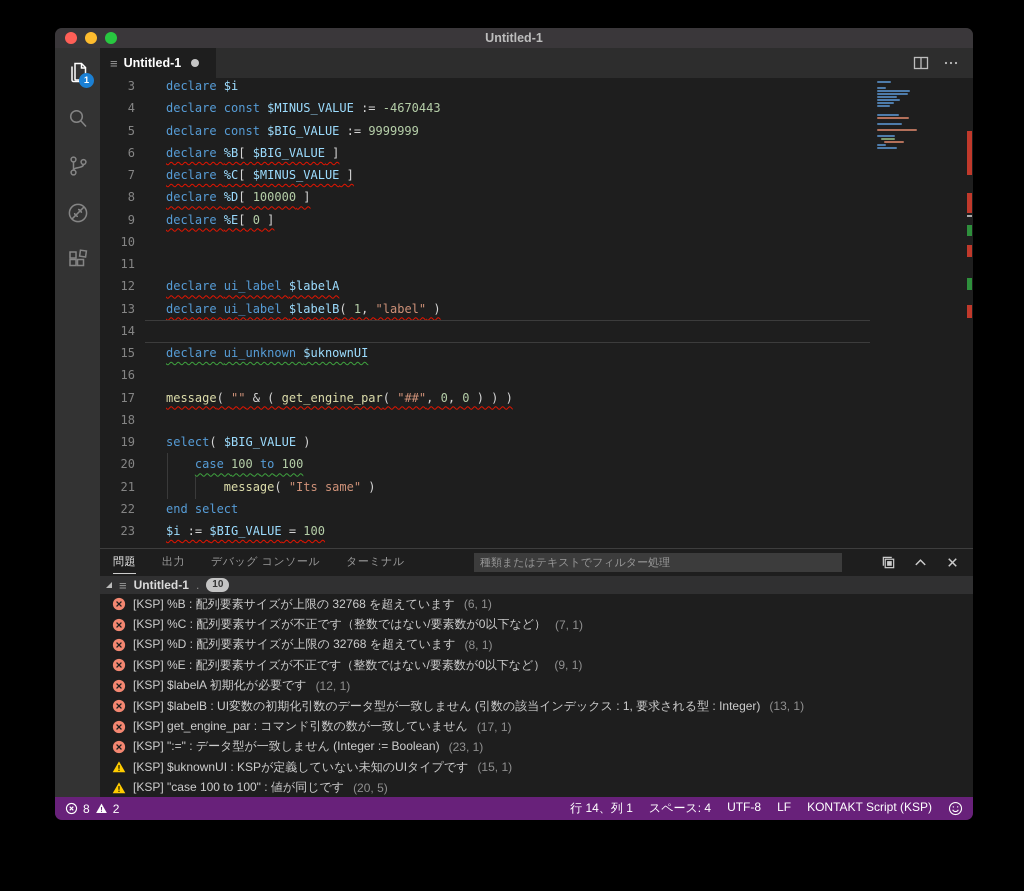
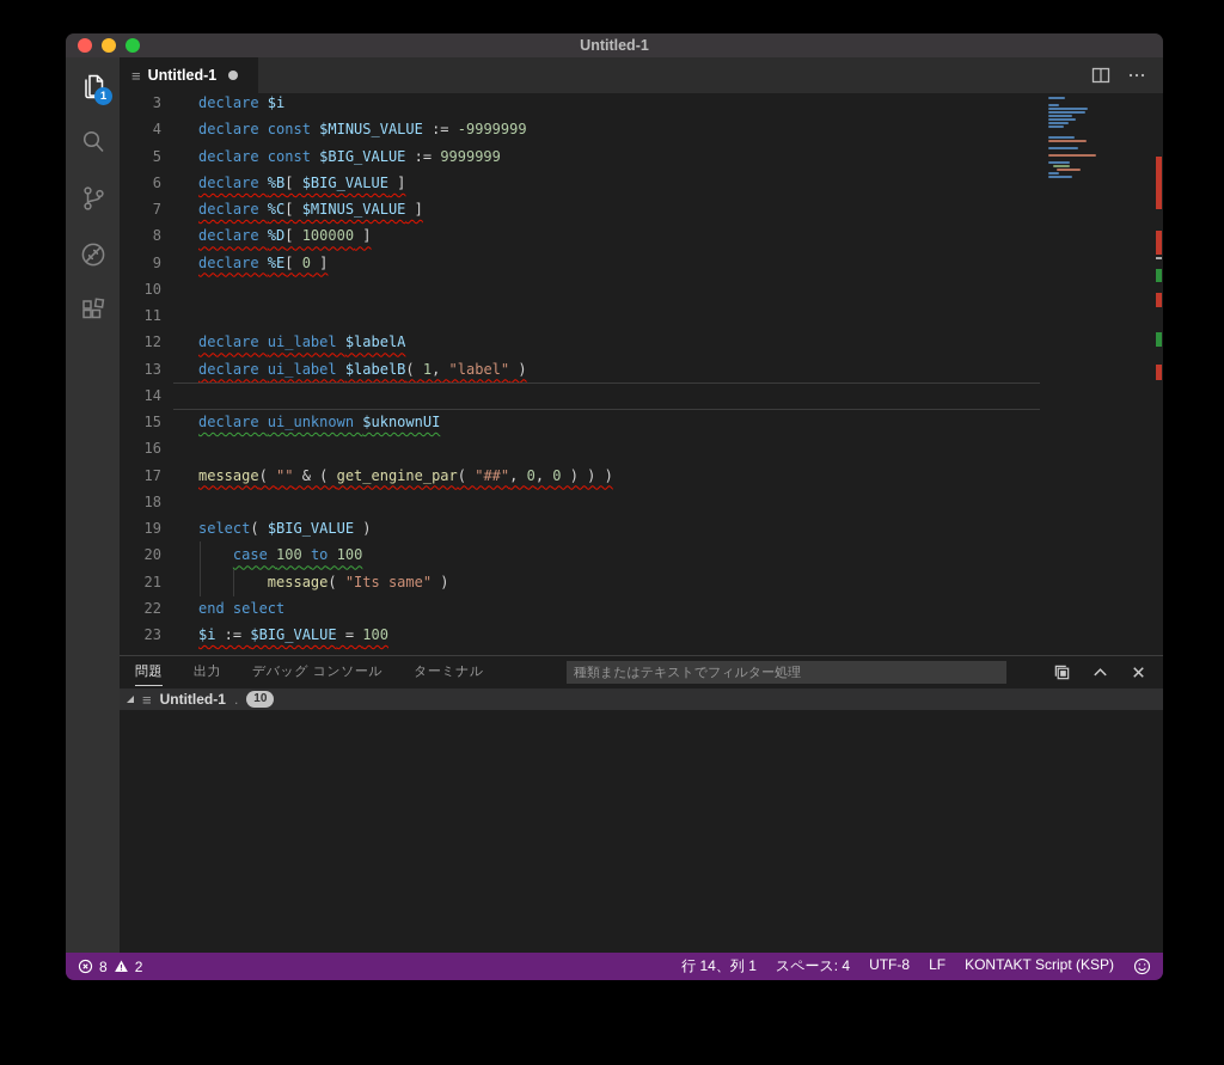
  Untitled-1
  1
  ≡
  Untitled-1
  3
  declare $i
  4
- declare const $MINUS_VALUE := -4670443
+ declare const $MINUS_VALUE := -9999999
  5
  declare const $BIG_VALUE := 9999999
  6
  declare %B[ $BIG_VALUE ]
  7
  declare %C[ $MINUS_VALUE ]
  8
  declare %D[ 100000 ]
  9
  declare %E[ 0 ]
  10
  11
  12
  declare ui_label $labelA
  13
  declare ui_label $labelB( 1, "label" )
  14
  15
  declare ui_unknown $uknownUI
  16
  17
  message( "" & ( get_engine_par( "##", 0, 0 ) ) )
  18
  19
  select( $BIG_VALUE )
  20
  case 100 to 100
  21
  message( "Its same" )
  22
  end select
  23
  $i := $BIG_VALUE = 100
  問題
  出力
  デバッグ コンソール
  ターミナル
  種類またはテキストでフィルター処理
  ≡
  Untitled-1
  .
  10
- [KSP] %B : 配列要素サイズが上限の 32768 を超えています
- (6, 1)
- [KSP] %C : 配列要素サイズが不正です（整数ではない/要素数が0以下など）
- (7, 1)
- [KSP] %D : 配列要素サイズが上限の 32768 を超えています
- (8, 1)
- [KSP] %E : 配列要素サイズが不正です（整数ではない/要素数が0以下など）
- (9, 1)
- [KSP] $labelA 初期化が必要です
- (12, 1)
- [KSP] $labelB : UI変数の初期化引数のデータ型が一致しません (引数の該当インデックス : 1, 要求される型 : Integer)
- (13, 1)
- [KSP] get_engine_par : コマンド引数の数が一致していません
- (17, 1)
- [KSP] ":=" : データ型が一致しません (Integer := Boolean)
- (23, 1)
- [KSP] $uknownUI : KSPが定義していない未知のUIタイプです
- (15, 1)
- [KSP] "case 100 to 100" : 値が同じです
- (20, 5)
  8
  2
  行 14、列 1
  スペース: 4
  UTF-8
  LF
  KONTAKT Script (KSP)
